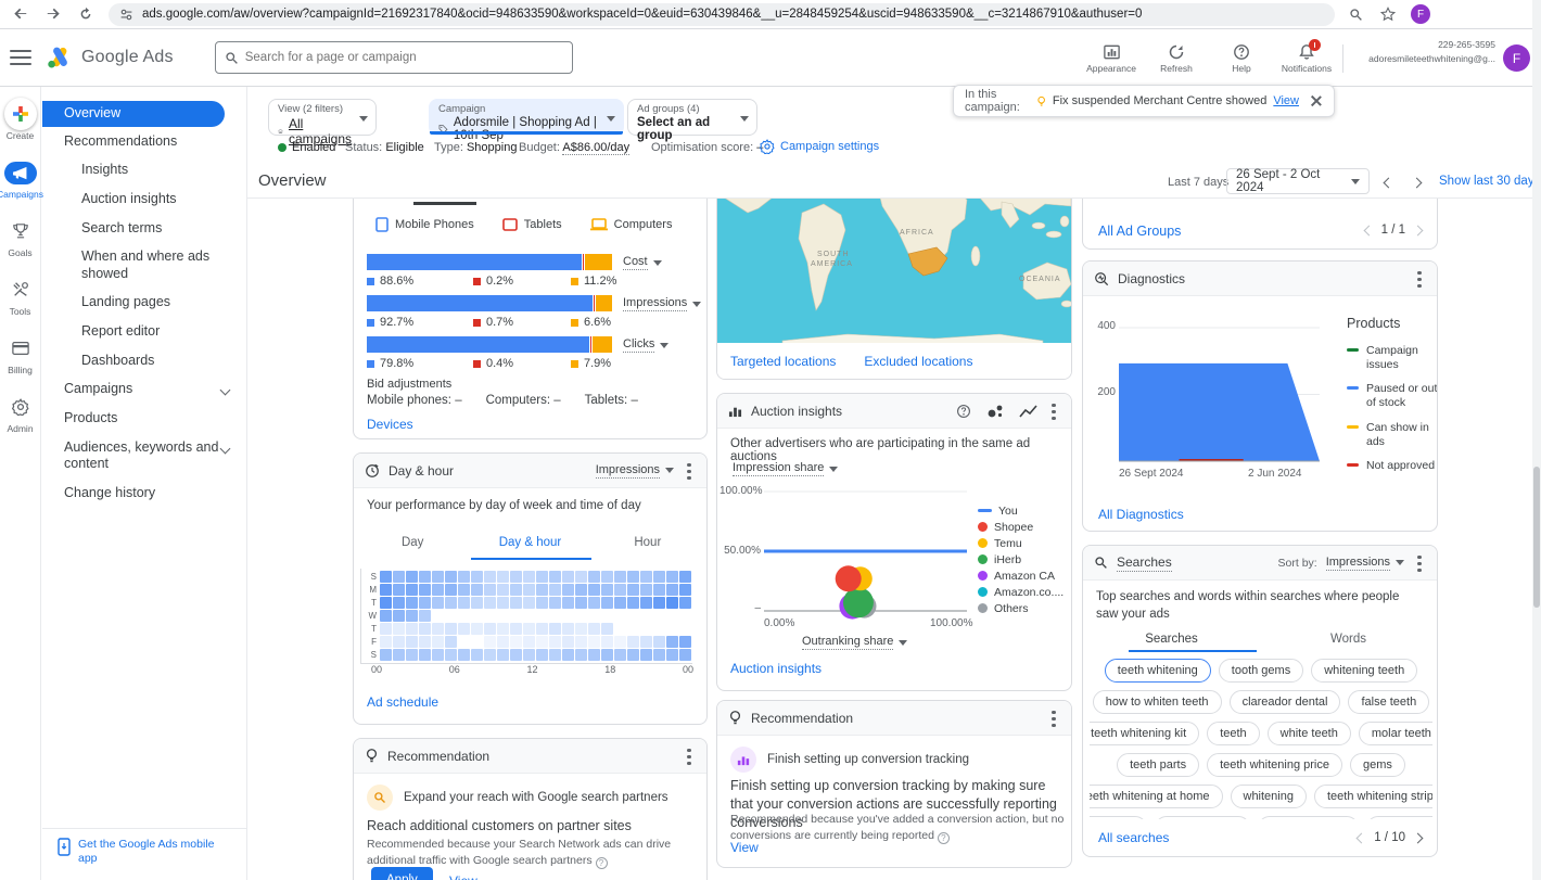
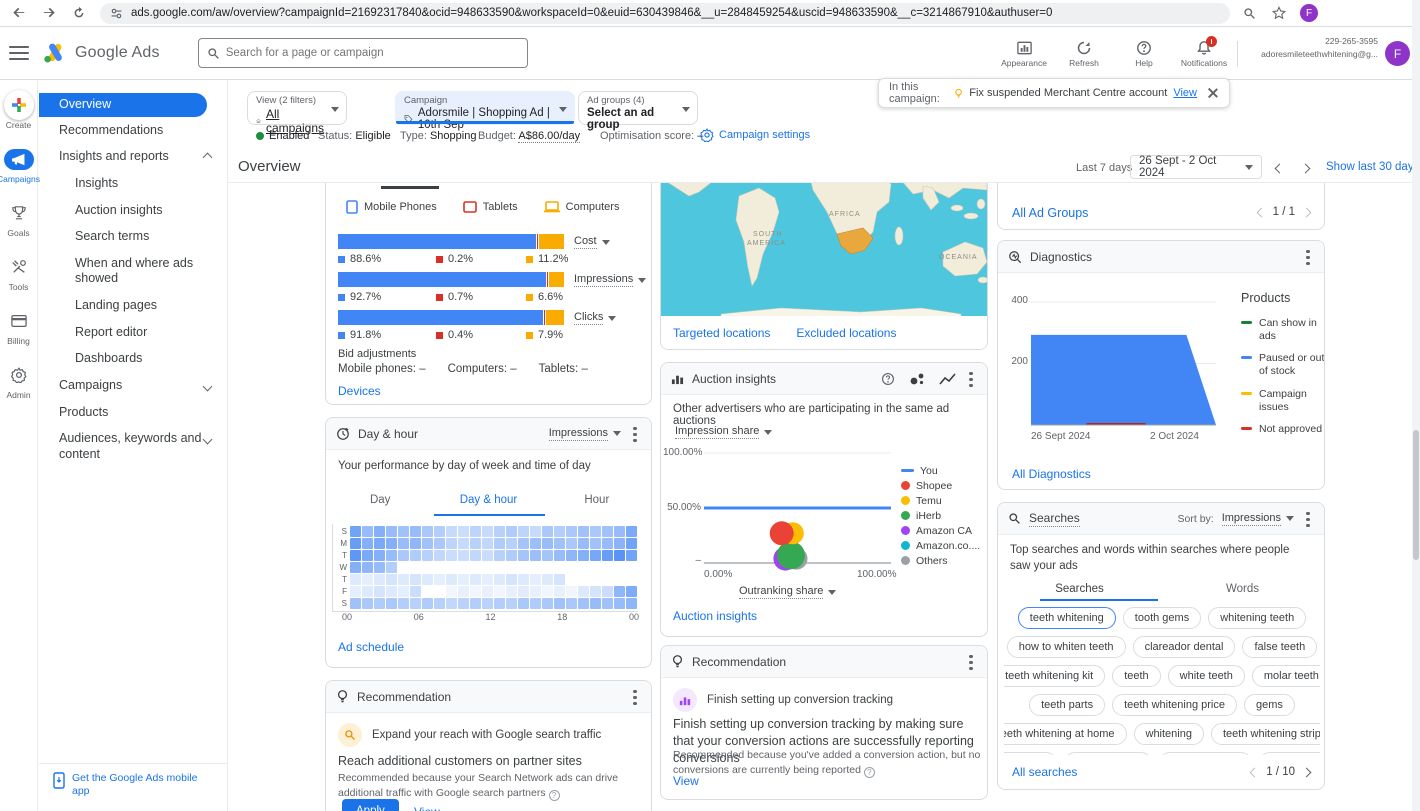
  ads.google.com/aw/overview?campaignId=21692317840&ocid=948633590&workspaceId=0&euid=630439846&__u=2848459254&uscid=948633590&__c=3214867910&authuser=0
  F
  Google Ads
  Search for a page or campaign
  Appearance
  Refresh
  Help
  Notifications
  229-265-3595
  adoresmileteethwhitening@g...
  F
  In this campaign:
- Fix suspended Merchant Centre showed
+ Fix suspended Merchant Centre account
  View
  Create
  Campaigns
  Goals
  Tools
  Billing
  Admin
  Overview
  Recommendations
+ Insights and reports
  Insights
  Auction insights
  Search terms
  When and where ads showed
  Landing pages
  Report editor
  Dashboards
  Campaigns
  Products
  Audiences, keywords and content
- Change history
  Get the Google Ads mobile app
  View (2 filters)
  All campaigns
  Campaign
  Adorsmile | Shopping Ad | 10th Sep
  Ad groups (4)
  Select an ad group
  Enabled
  Status: Eligible
  Type: Shopping
  Budget: A$86.00/day
  Optimisation score:
  Campaign settings
  Overview
  Last 7 days
  26 Sept - 2 Oct 2024
  Show last 30 day
  Mobile Phones
  Tablets
  Computers
  Cost
  88.6%
  0.2%
  11.2%
  Impressions
  92.7%
  0.7%
  6.6%
  Clicks
- 79.8%
+ 91.8%
  0.4%
  7.9%
  Bid adjustments
  Mobile phones: –
  Computers: –
  Tablets: –
  Devices
  Day & hour
  Impressions
  Your performance by day of week and time of day
  Day
  Day & hour
  Hour
  S
  M
  T
  W
  T
  F
  S
  00
  06
  12
  18
  00
  Ad schedule
  Recommendation
- Expand your reach with Google search partners
+ Expand your reach with Google search traffic
  Reach additional customers on partner sites
  Recommended because your Search Network ads can drive additional traffic with Google search partners ?
  Targeted locations
  Excluded locations
  Auction insights
  Other advertisers who are participating in the same ad auctions
  Impression share
  100.00%
  50.00%
  –
  0.00%
  100.00%
  You
  Shopee
  Temu
  iHerb
  Amazon CA
  Amazon.co....
  Others
  Outranking share
  Auction insights
  Recommendation
  Finish setting up conversion tracking
  Finish setting up conversion tracking by making sure that your conversion actions are successfully reporting conversions
  Recommended because you've added a conversion action, but no conversions are currently being reported ?
  View
  All Ad Groups
  1 / 1
  Diagnostics
  400
  200
  26 Sept 2024
- 2 Jun 2024
+ 2 Oct 2024
  Products
- Campaign issues
+ Can show in ads
  Paused or out of stock
- Can show in ads
+ Campaign issues
  Not approved
  All Diagnostics
  Searches
  Sort by:
  Impressions
  Top searches and words within searches where people saw your ads
  Searches
  Words
  teeth whitening
  tooth gems
  whitening teeth
  how to whiten teeth
  clareador dental
  false teeth
  teeth whitening kit
  teeth
  white teeth
  molar teeth
  teeth parts
  teeth whitening price
  gems
  eeth whitening at home
  whitening
  teeth whitening strip
  All searches
  1 / 10
